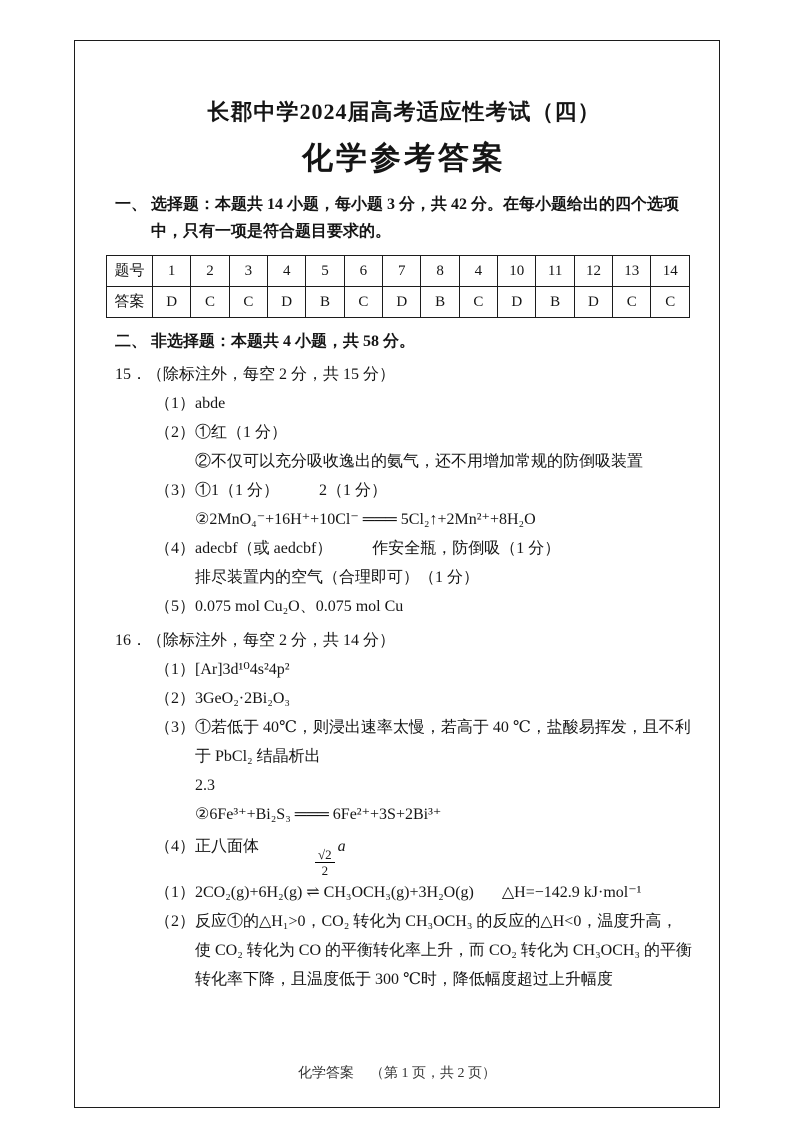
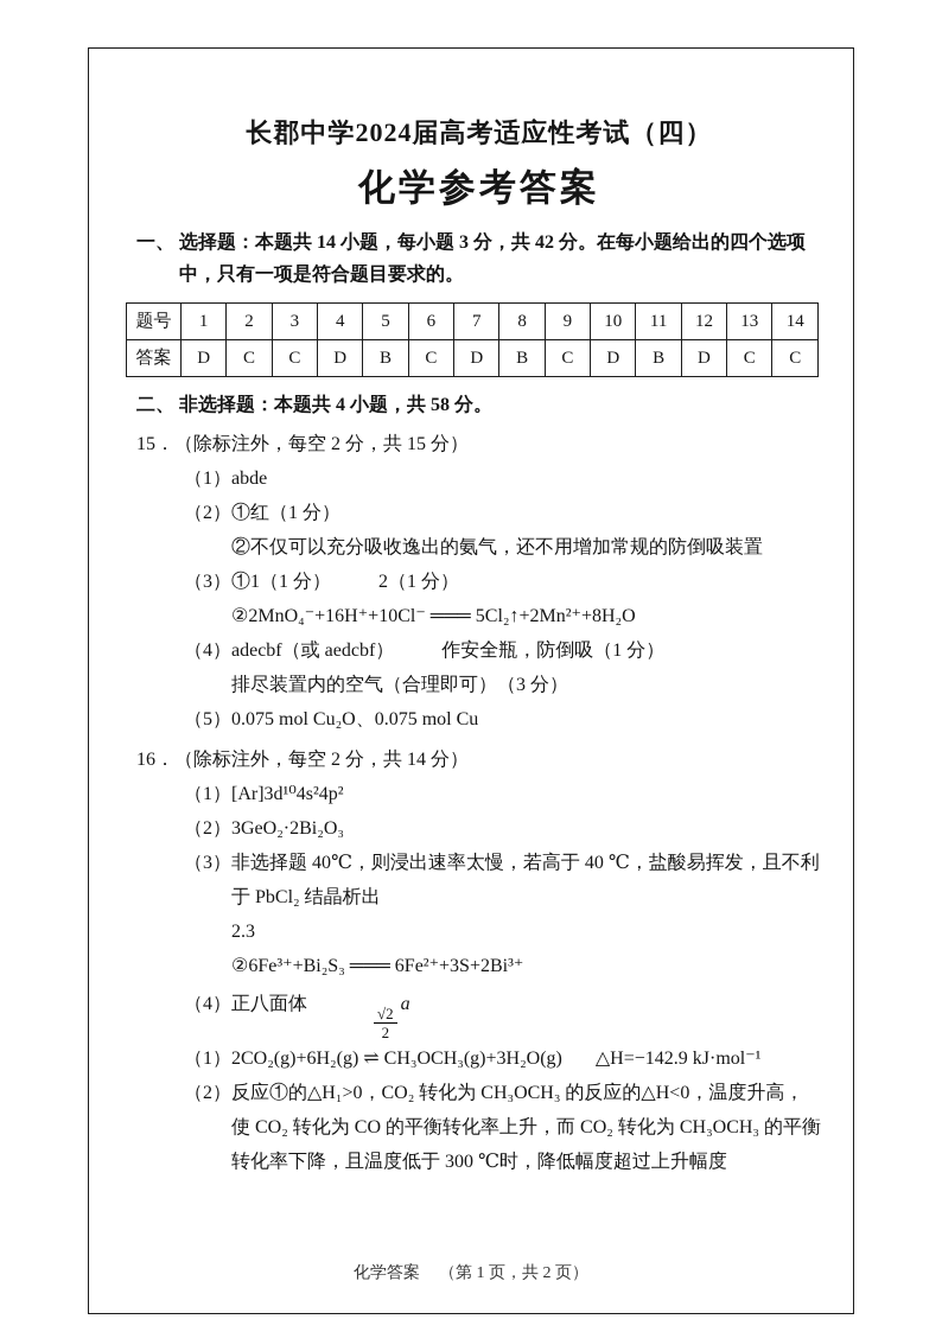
  长郡中学2024届高考适应性考试（四）
  化学参考答案
  一、
  选择题：本题共 14 小题，每小题 3 分，共 42 分。在每小题给出的四个选项中，只有一项是符合题目要求的。
- 题号	1	2	3	4	5	6	7	8	4	10	11	12	13	14
+ 题号	1	2	3	4	5	6	7	8	9	10	11	12	13	14
  答案	D	C	C	D	B	C	D	B	C	D	B	D	C	C
  二、
  非选择题：本题共 4 小题，共 58 分。
  15．（除标注外，每空 2 分，共 15 分）
  （1）
  abde
  （2）
  ①红（1 分）
  ②不仅可以充分吸收逸出的氨气，还不用增加常规的防倒吸装置
  （3）
  ①1（1 分） 2（1 分）
  ②2MnO₄⁻+16H⁺+10Cl⁻ ═══ 5Cl₂↑+2Mn²⁺+8H₂O
  （4）
  adecbf（或 aedcbf） 作安全瓶，防倒吸（1 分）
- 排尽装置内的空气（合理即可）（1 分）
+ 排尽装置内的空气（合理即可）（3 分）
  （5）
  0.075 mol Cu₂O、0.075 mol Cu
  16．（除标注外，每空 2 分，共 14 分）
  （1）
  [Ar]3d¹⁰4s²4p²
  （2）
  3GeO₂·2Bi₂O₃
  （3）
- ①若低于 40℃，则浸出速率太慢，若高于 40 ℃，盐酸易挥发，且不利于 PbCl₂ 结晶析出
+ 非选择题 40℃，则浸出速率太慢，若高于 40 ℃，盐酸易挥发，且不利于 PbCl₂ 结晶析出
  2.3
  ②6Fe³⁺+Bi₂S₃ ═══ 6Fe²⁺+3S+2Bi³⁺
  （4）
  正八面体
  √2
  2
  a
  （1）
  2CO₂(g)+6H₂(g) ⇌ CH₃OCH₃(g)+3H₂O(g) △H=−142.9 kJ·mol⁻¹
  （2）
  反应①的△H₁>0，CO₂ 转化为 CH₃OCH₃ 的反应的△H<0，温度升高，使 CO₂ 转化为 CO 的平衡转化率上升，而 CO₂ 转化为 CH₃OCH₃ 的平衡转化率下降，且温度低于 300 ℃时，降低幅度超过上升幅度
  化学答案 （第 1 页，共 2 页）
